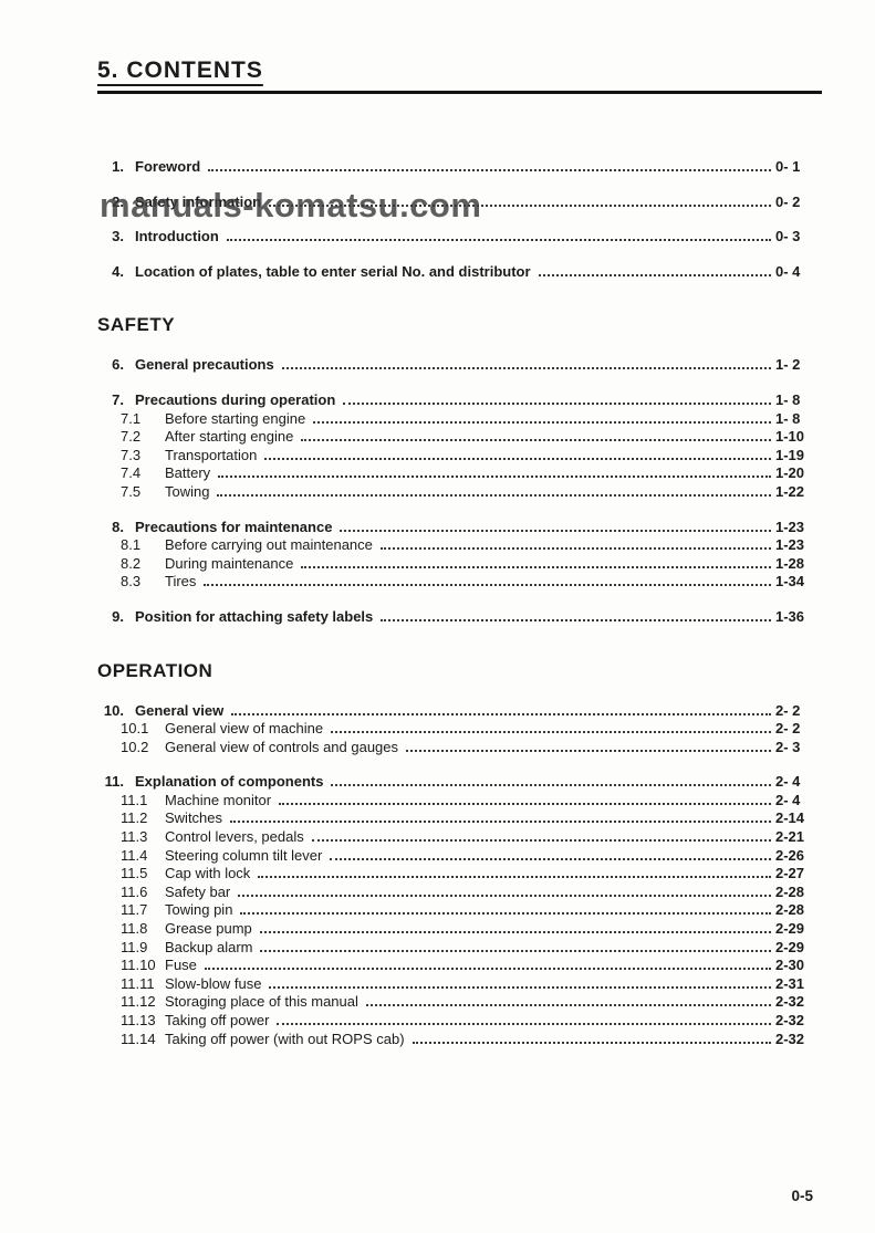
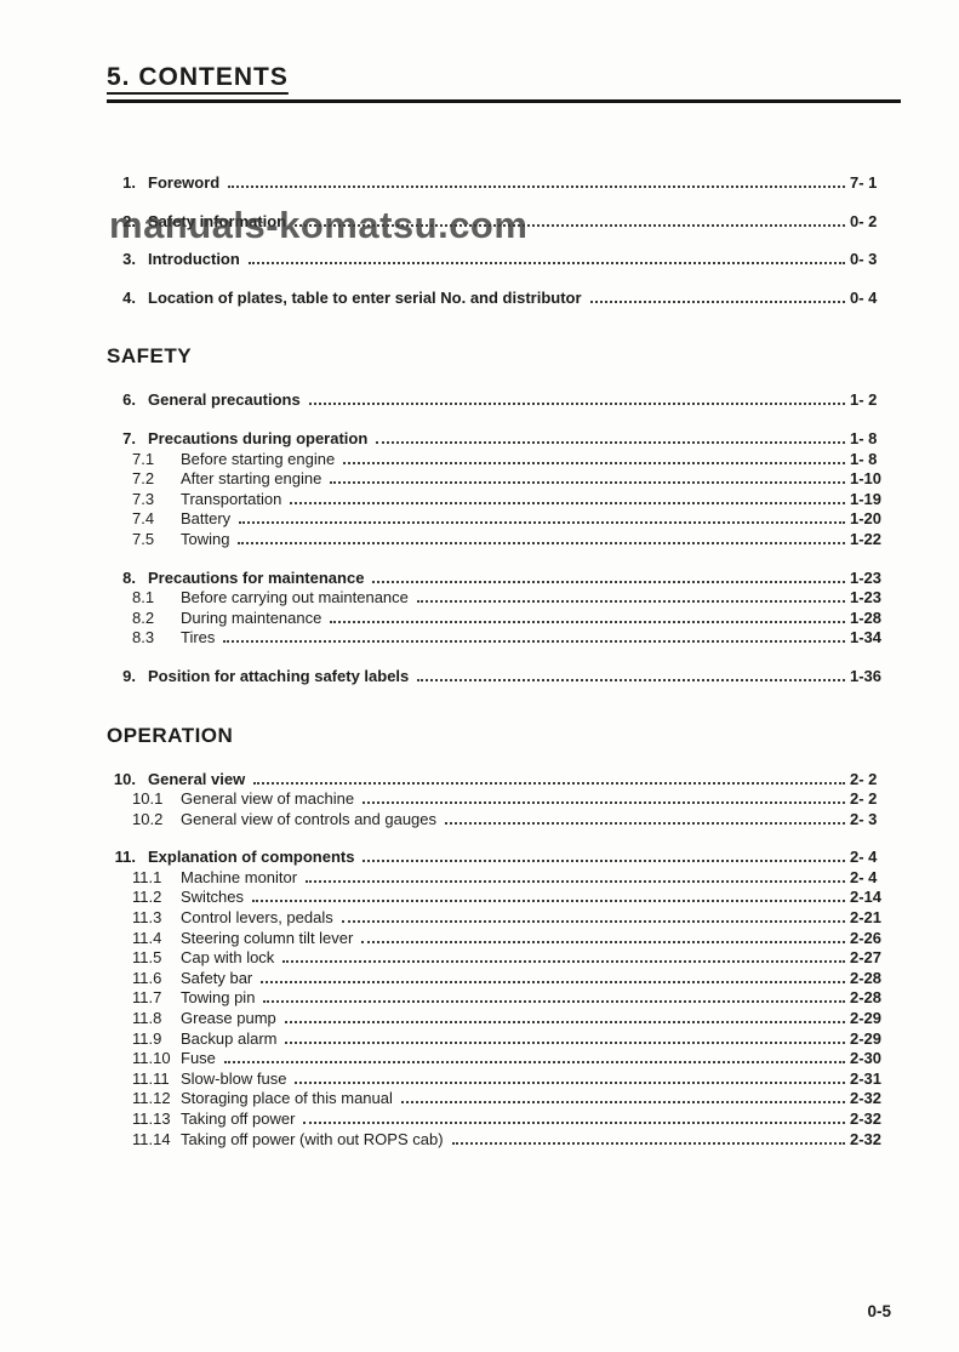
  5. CONTENTS
  1.
  Foreword
- 0- 1
+ 7- 1
  2.
  Safety information
  0- 2
  3.
  Introduction
  0- 3
  4.
  Location of plates, table to enter serial No. and distributor
  0- 4
  SAFETY
  6.
  General precautions
  1- 2
  7.
  Precautions during operation
  1- 8
  7.1
  Before starting engine
  1- 8
  7.2
  After starting engine
  1-10
  7.3
  Transportation
  1-19
  7.4
  Battery
  1-20
  7.5
  Towing
  1-22
  8.
  Precautions for maintenance
  1-23
  8.1
  Before carrying out maintenance
  1-23
  8.2
  During maintenance
  1-28
  8.3
  Tires
  1-34
  9.
  Position for attaching safety labels
  1-36
  OPERATION
  10.
  General view
  2- 2
  10.1
  General view of machine
  2- 2
  10.2
  General view of controls and gauges
  2- 3
  11.
  Explanation of components
  2- 4
  11.1
  Machine monitor
  2- 4
  11.2
  Switches
  2-14
  11.3
  Control levers, pedals
  2-21
  11.4
  Steering column tilt lever
  2-26
  11.5
  Cap with lock
  2-27
  11.6
  Safety bar
  2-28
  11.7
  Towing pin
  2-28
  11.8
  Grease pump
  2-29
  11.9
  Backup alarm
  2-29
  11.10
  Fuse
  2-30
  11.11
  Slow-blow fuse
  2-31
  11.12
  Storaging place of this manual
  2-32
  11.13
  Taking off power
  2-32
  11.14
  Taking off power (with out ROPS cab)
  2-32
  manuals-komatsu.com
  0-5
